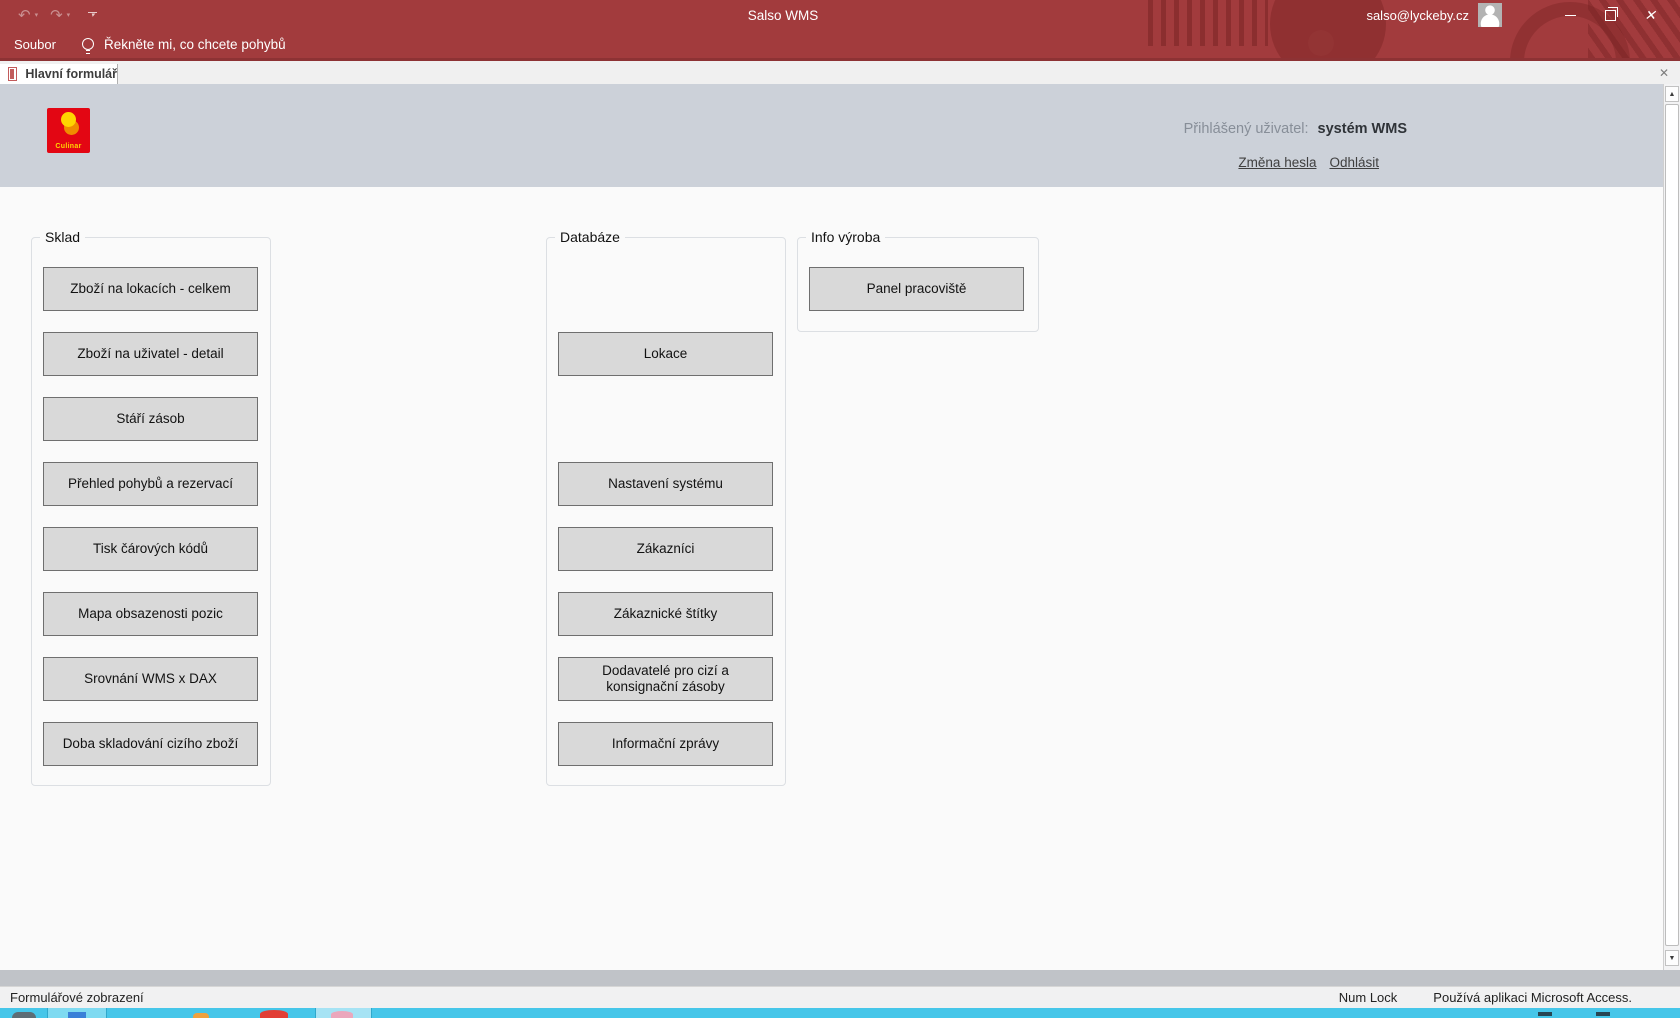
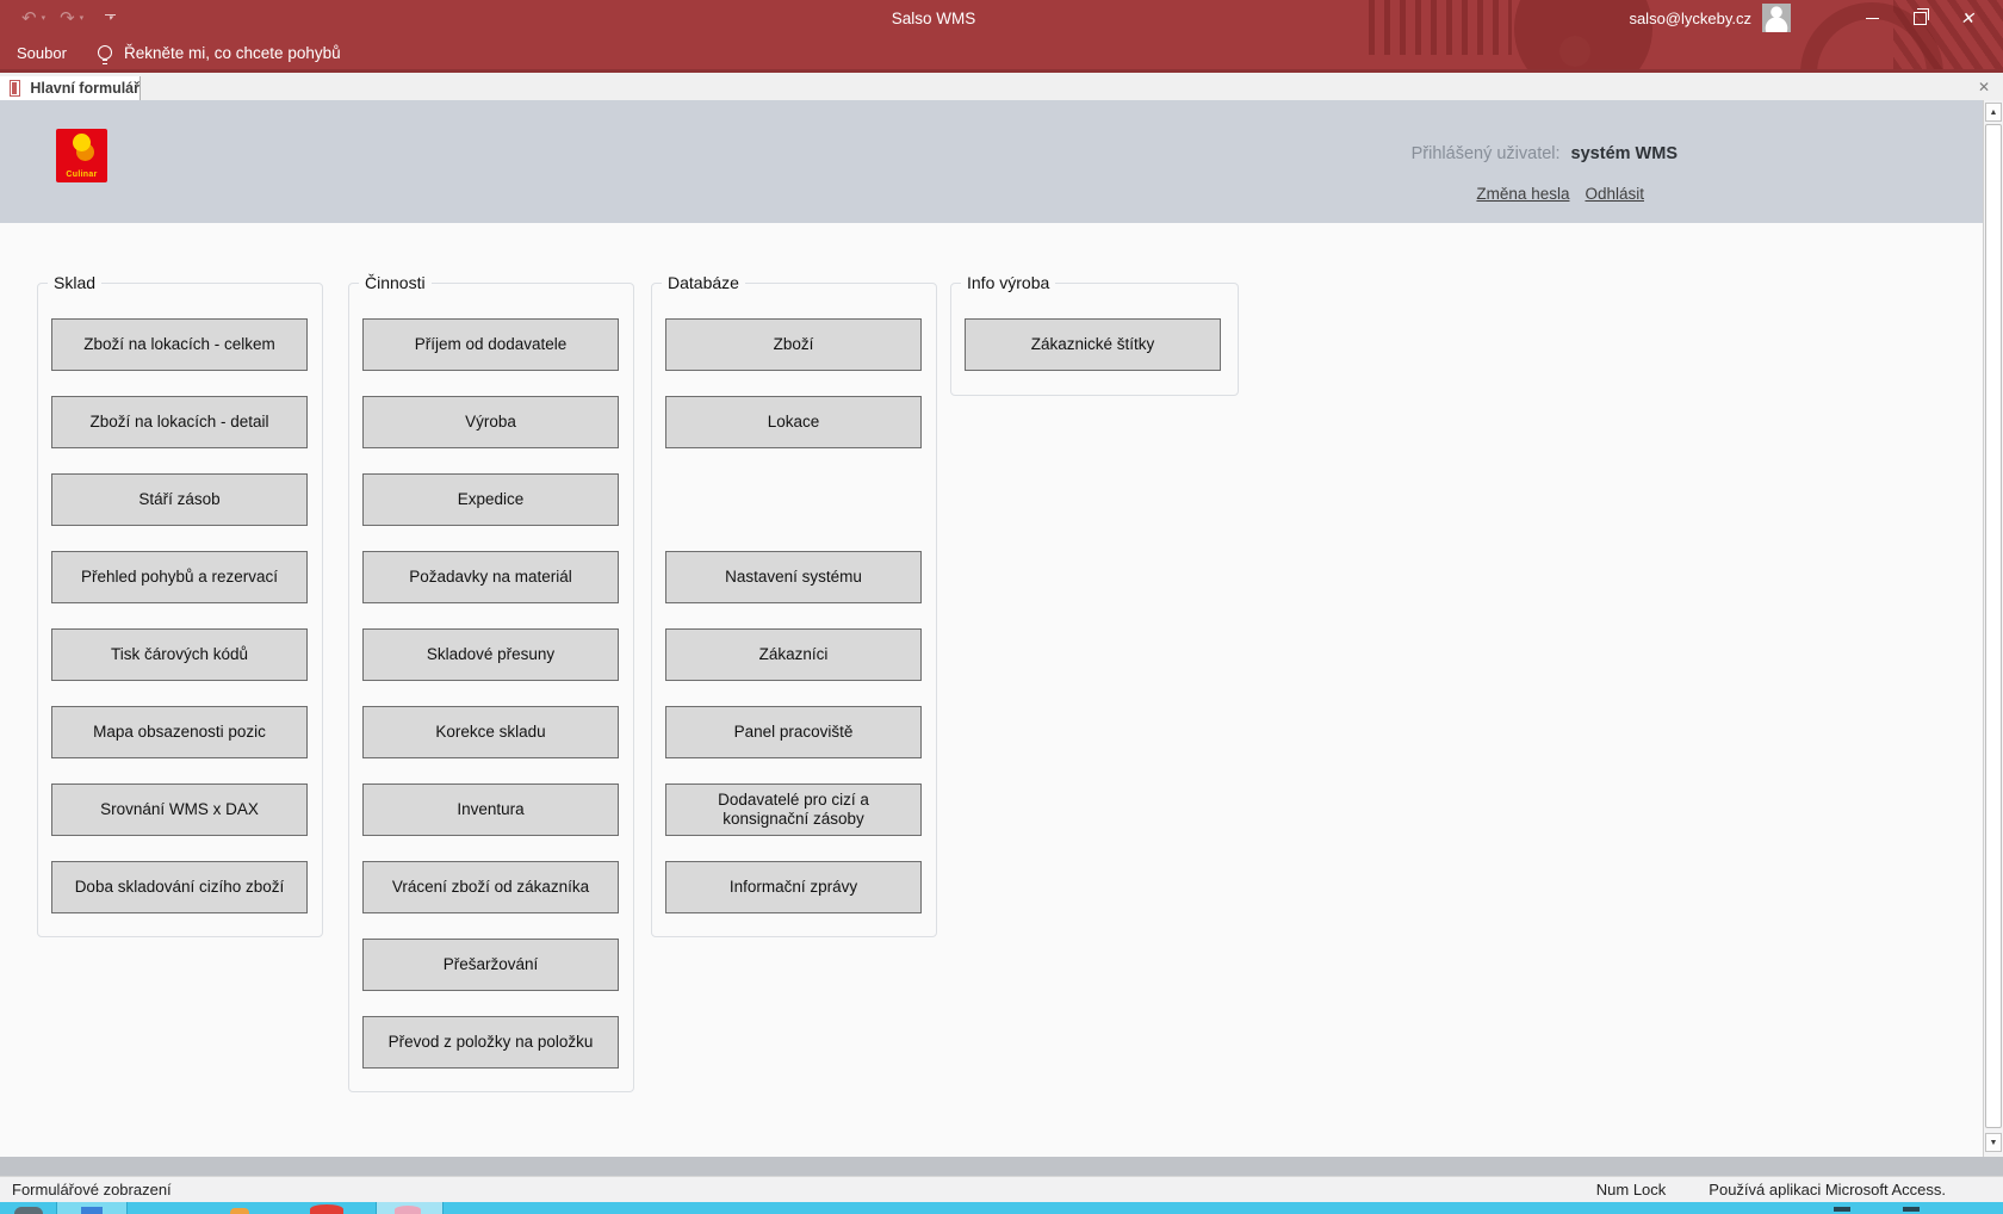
  ↶
  ↷
  Salso WMS
  salso@lyckeby.cz
  ✕
  Soubor
  Řekněte mi, co chcete pohybů
  Hlavní formulář
  ✕
  Přihlášený uživatel:
  systém WMS
  Změna hesla
  Odhlásit
  Sklad
  Zboží na lokacích - celkem
- Zboží na uživatel - detail
+ Zboží na lokacích - detail
  Stáří zásob
  Přehled pohybů a rezervací
  Tisk čárových kódů
  Mapa obsazenosti pozic
  Srovnání WMS x DAX
  Doba skladování cizího zboží
+ Činnosti
+ Příjem od dodavatele
+ Výroba
+ Expedice
+ Požadavky na materiál
+ Skladové přesuny
+ Korekce skladu
+ Inventura
+ Vrácení zboží od zákazníka
+ Přešaržování
+ Převod z položky na položku
  Databáze
+ Zboží
  Lokace
  Nastavení systému
  Zákazníci
- Zákaznické štítky
+ Panel pracoviště
  Dodavatelé pro cizí a konsignační zásoby
  Informační zprávy
  Info výroba
- Panel pracoviště
+ Zákaznické štítky
  Formulářové zobrazení
  Num Lock
  Používá aplikaci Microsoft Access.
